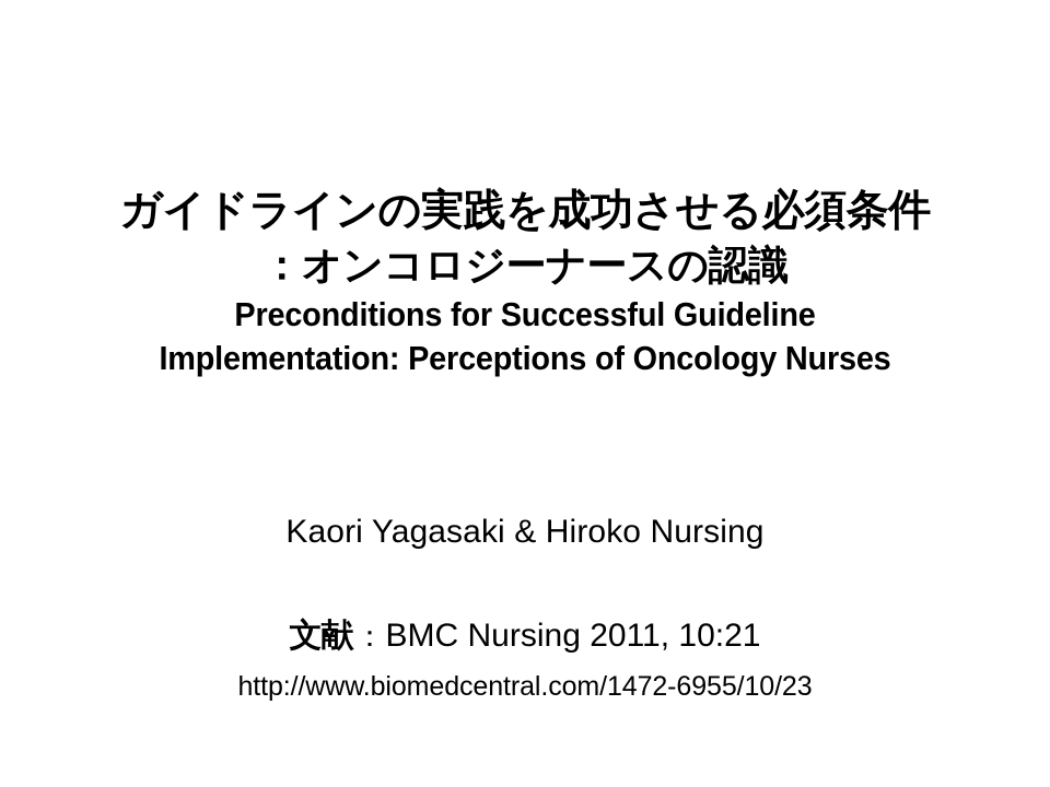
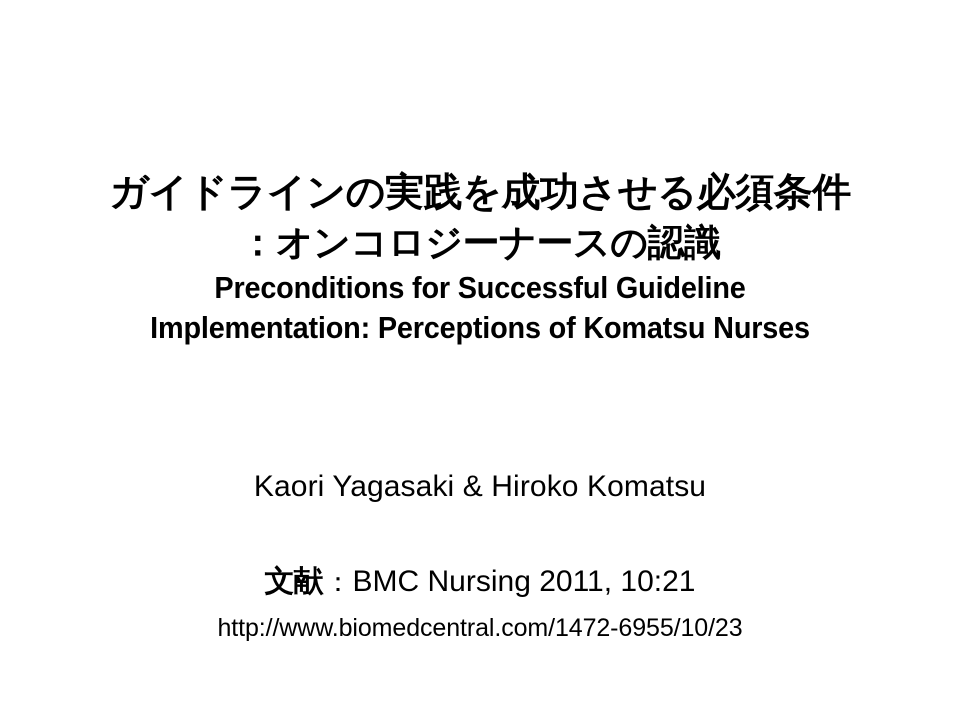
  ガイドラインの実践を成功させる必須条件
  ：オンコロジーナースの認識
  Preconditions for Successful Guideline
- Implementation: Perceptions of Oncology Nurses
+ Implementation: Perceptions of Komatsu Nurses
- Kaori Yagasaki & Hiroko Nursing
+ Kaori Yagasaki & Hiroko Komatsu
  文献：BMC Nursing 2011, 10:21
  http://www.biomedcentral.com/1472-6955/10/23
